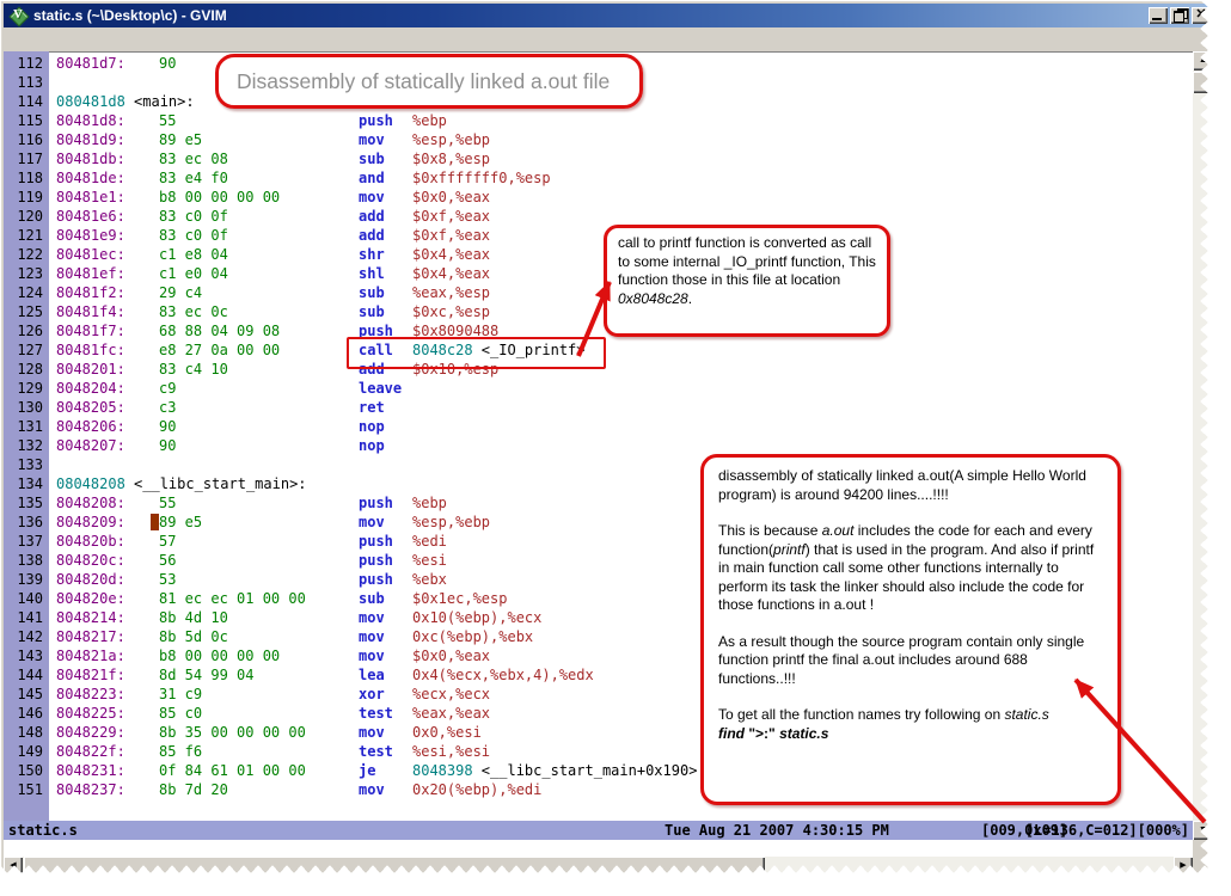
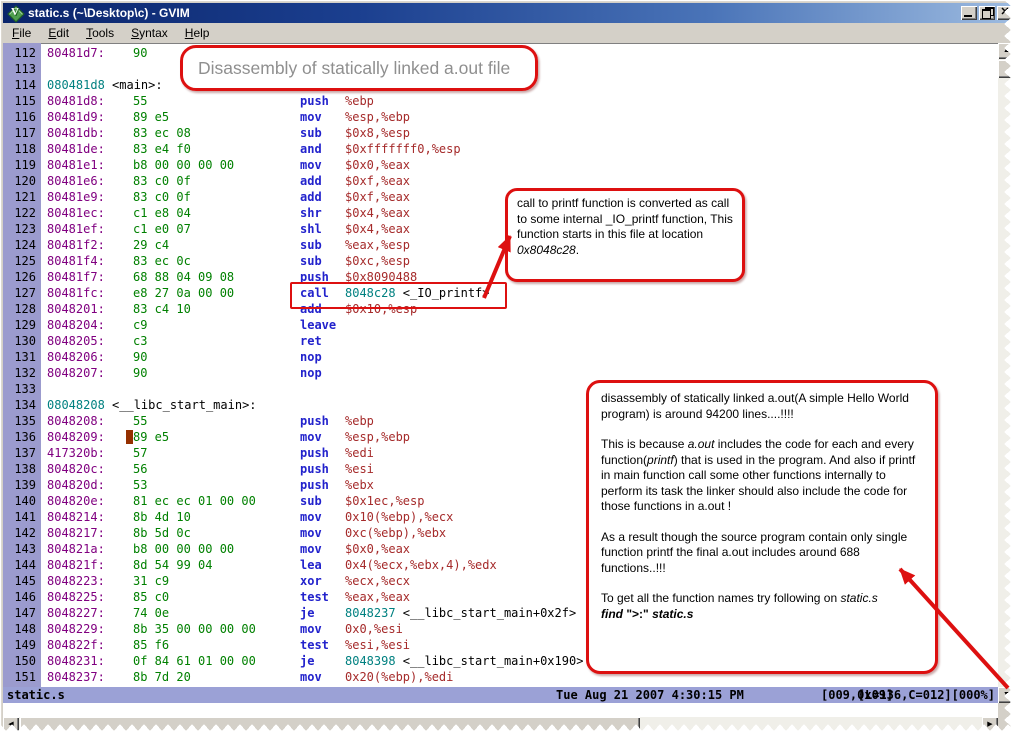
  V
  static.s (~\Desktop\c) - GVIM
+ File
+ Edit
+ Tools
+ Syntax
+ Help
  112
  80481d7: 90
  113
  114
  080481d8 <main>:
  115
  80481d8: 55 push %ebp
  116
  80481d9: 89 e5 mov %esp,%ebp
  117
  80481db: 83 ec 08 sub $0x8,%esp
  118
  80481de: 83 e4 f0 and $0xfffffff0,%esp
  119
  80481e1: b8 00 00 00 00 mov $0x0,%eax
  120
  80481e6: 83 c0 0f add $0xf,%eax
  121
  80481e9: 83 c0 0f add $0xf,%eax
  122
  80481ec: c1 e8 04 shr $0x4,%eax
  123
- 80481ef: c1 e0 04 shl $0x4,%eax
+ 80481ef: c1 e0 07 shl $0x4,%eax
  124
  80481f2: 29 c4 sub %eax,%esp
  125
  80481f4: 83 ec 0c sub $0xc,%esp
  126
  80481f7: 68 88 04 09 08 push $0x8090488
  127
  80481fc: e8 27 0a 00 00 call 8048c28 <_IO_printf
  128
  8048201: 83 c4 10 add $0x10,%esp
  129
  8048204: c9 leave
  130
  8048205: c3 ret
  131
  8048206: 90 nop
  132
  8048207: 90 nop
  133
  134
  08048208 <__libc_start_main>:
  135
  8048208: 55 push %ebp
  136
  8048209: 89 e5 mov %esp,%ebp
  137
- 804820b: 57 push %edi
+ 417320b: 57 push %edi
  138
  804820c: 56 push %esi
  139
  804820d: 53 push %ebx
  140
  804820e: 81 ec ec 01 00 00 sub $0x1ec,%esp
  141
  8048214: 8b 4d 10 mov 0x10(%ebp),%ecx
  142
  8048217: 8b 5d 0c mov 0xc(%ebp),%ebx
  143
  804821a: b8 00 00 00 00 mov $0x0,%eax
  144
  804821f: 8d 54 99 04 lea 0x4(%ecx,%ebx,4),%edx
  145
  8048223: 31 c9 xor %ecx,%ecx
  146
  8048225: 85 c0 test %eax,%eax
+ 147
+ 8048227: 74 0e je 8048237 <__libc_start_main+0x2f>
  148
  8048229: 8b 35 00 00 00 00 mov 0x0,%esi
  149
  804822f: 85 f6 test %esi,%esi
  150
  8048231: 0f 84 61 01 00 00 je 8048398 <__libc_start_main+0x190>
  151
  8048237: 8b 7d 20 mov 0x20(%ebp),%edi
  static.s
  Tue Aug 21 2007 4:30:15 PM
  [009,0x09]
  [L=136,C=012][000%]
  Disassembly of statically linked a.out file
- call to printf function is converted as call to some internal _IO_printf function, This function those in this file at location 0x8048c28.
+ call to printf function is converted as call to some internal _IO_printf function, This function starts in this file at location 0x8048c28.
  disassembly of statically linked a.out(A simple Hello World program) is around 94200 lines....!!!!
  This is because a.out includes the code for each and every function(printf) that is used in the program. And also if printf in main function call some other functions internally to perform its task the linker should also include the code for those functions in a.out !
  As a result though the source program contain only single function printf the final a.out includes around 688 functions..!!!
  To get all the function names try following on static.s
  find ">:" static.s
